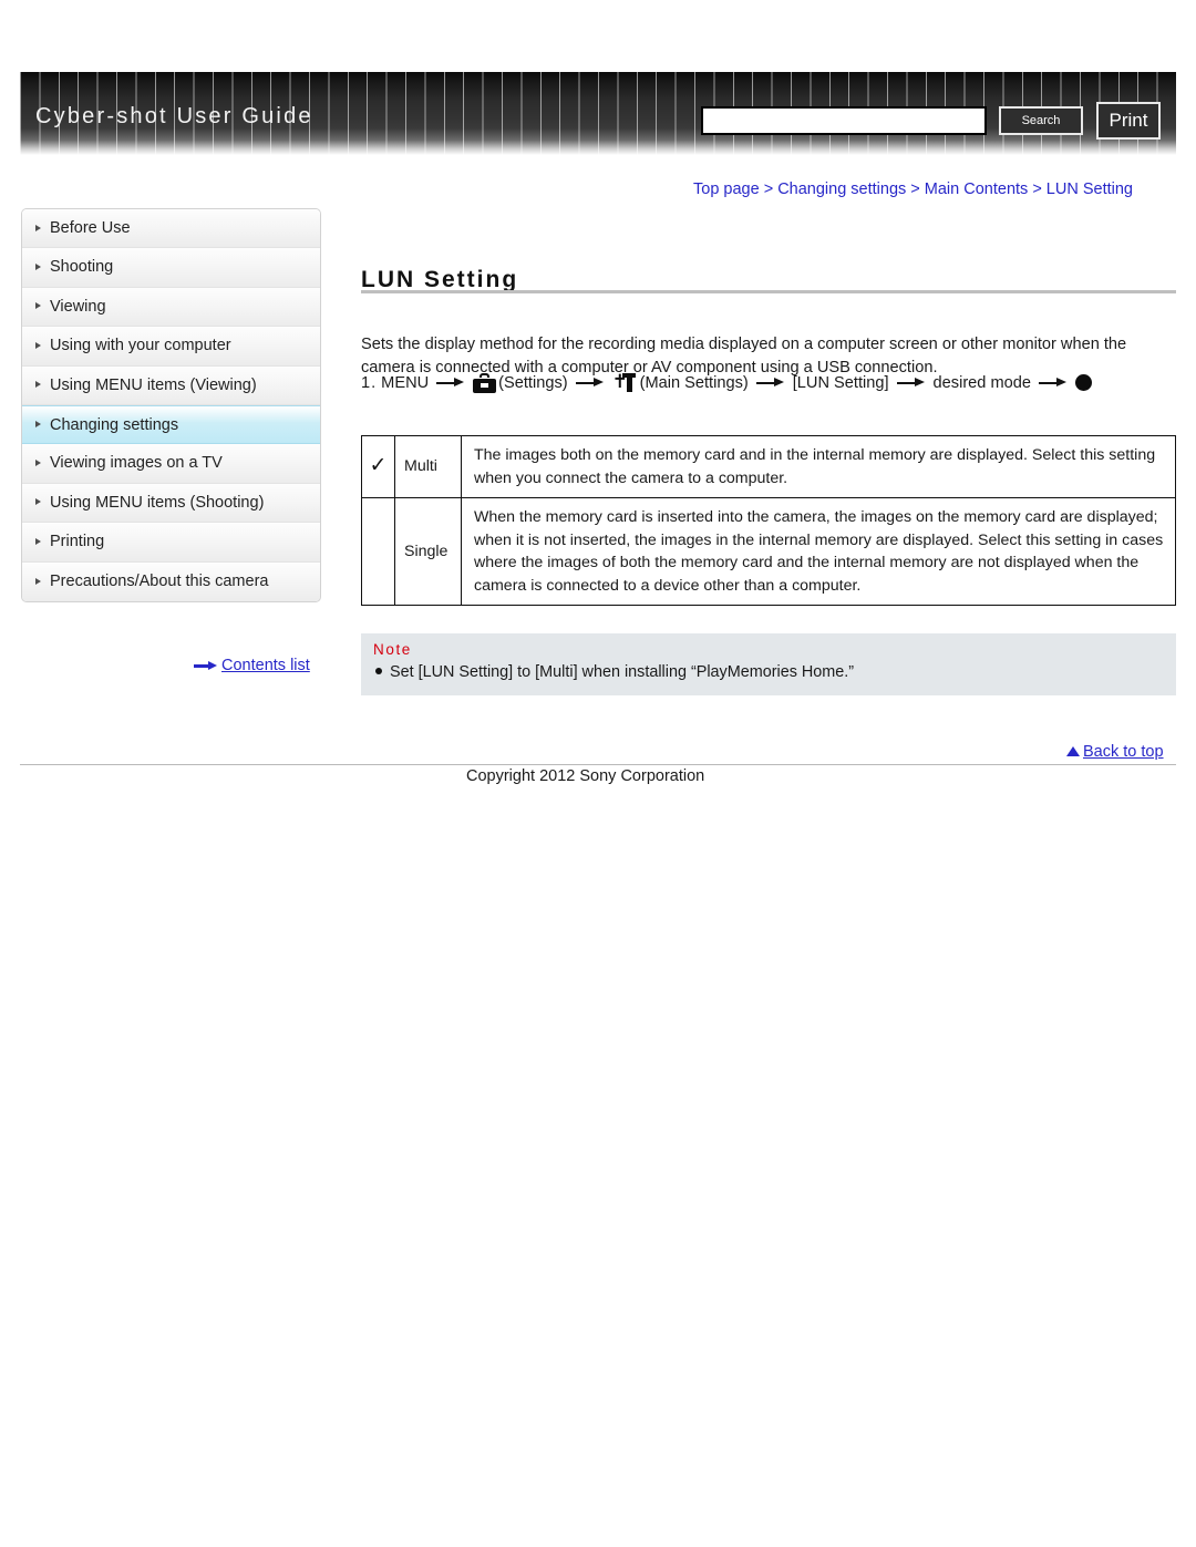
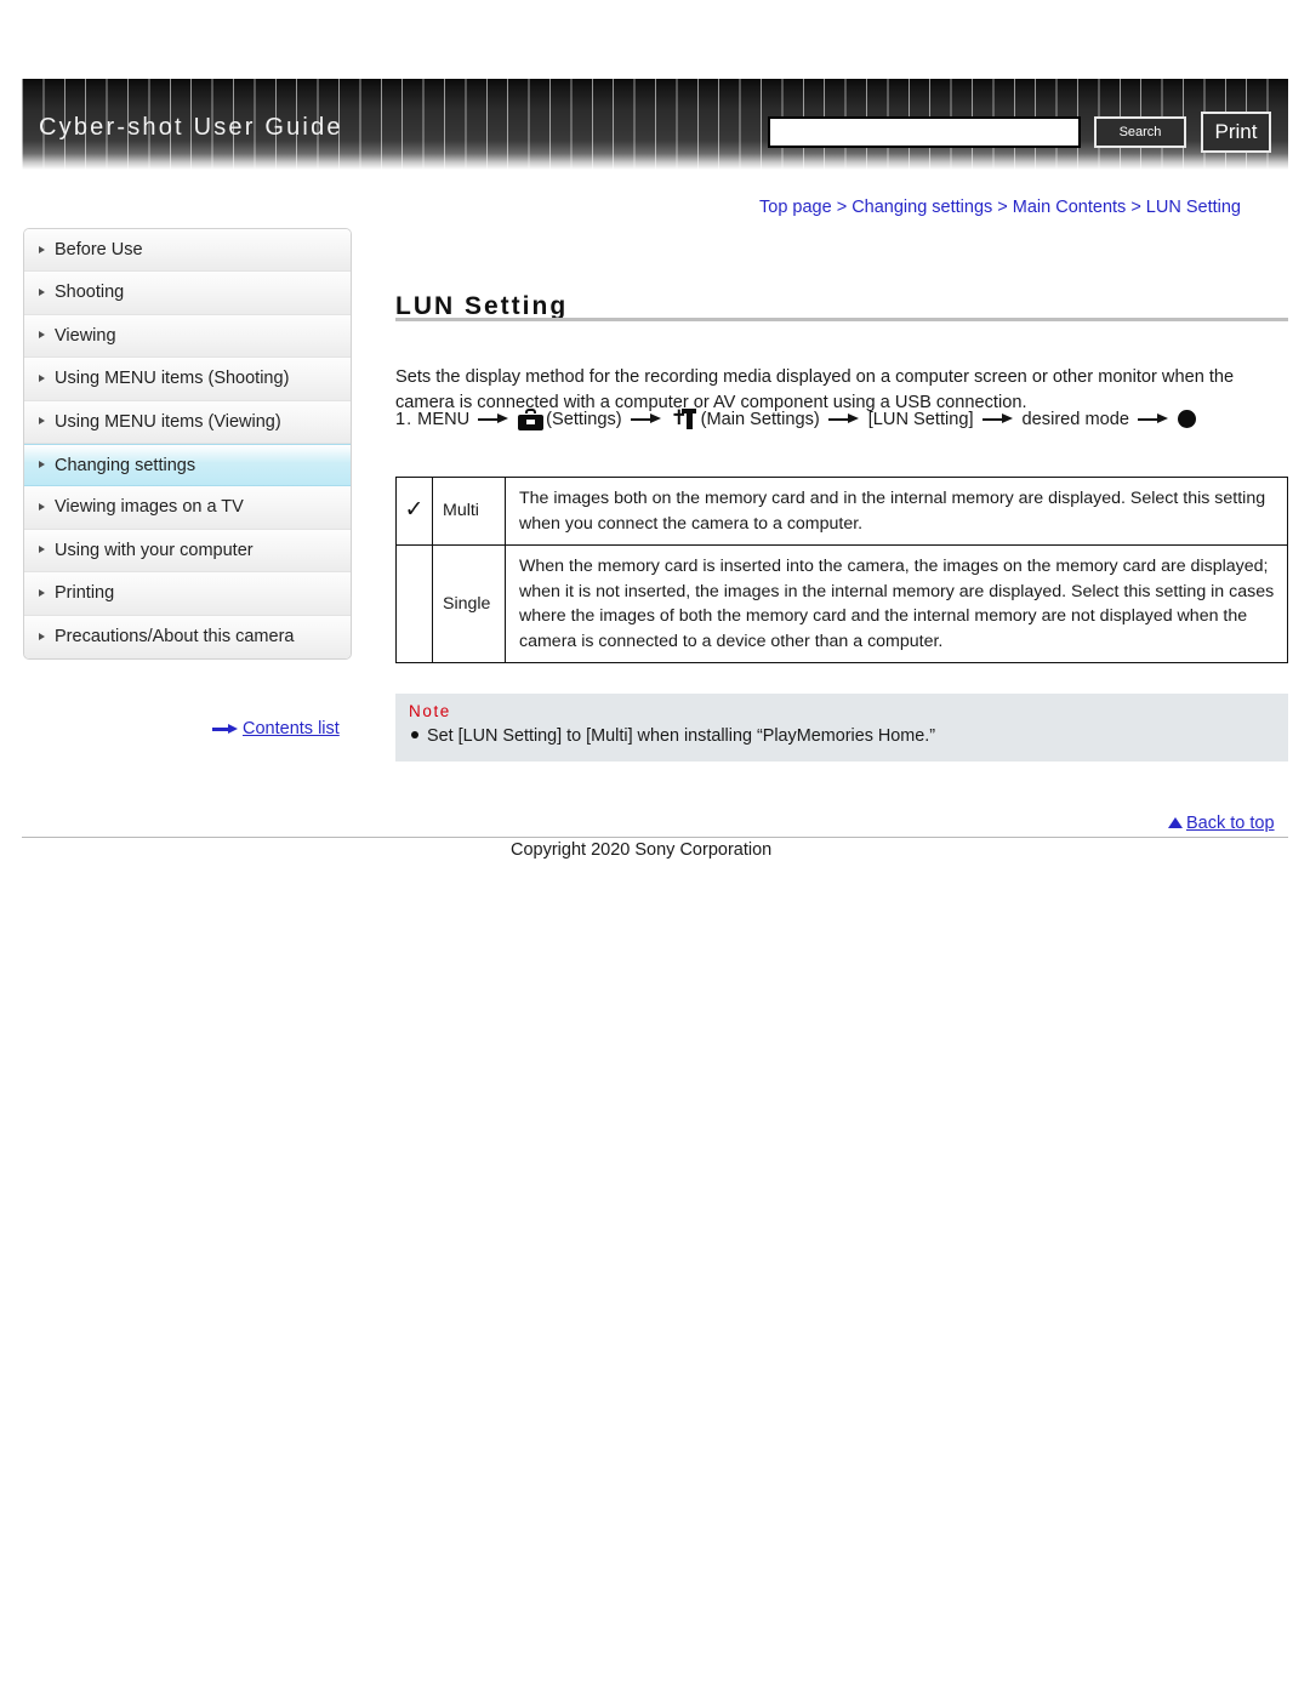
  Cyber-shot User Guide
  Search
  Print
  Before Use
  Shooting
  Viewing
- Using with your computer
+ Using MENU items (Shooting)
  Using MENU items (Viewing)
  Changing settings
  Viewing images on a TV
- Using MENU items (Shooting)
+ Using with your computer
  Printing
  Precautions/About this camera
  Contents list
  Top page > Changing settings > Main Contents > LUN Setting
  LUN Setting
  Sets the display method for the recording media displayed on a computer screen or other monitor when the camera is connected with a computer or AV component using a USB connection.
  1.
  MENU
  (Settings)
  ✝
  (Main Settings)
  [LUN Setting]
  desired mode
  ✓	Multi	The images both on the memory card and in the internal memory are displayed. Select this setting when you connect the camera to a computer.
  	Single	When the memory card is inserted into the camera, the images on the memory card are displayed; when it is not inserted, the images in the internal memory are displayed. Select this setting in cases where the images of both the memory card and the internal memory are not displayed when the camera is connected to a device other than a computer.
  Note
  Set [LUN Setting] to [Multi] when installing “PlayMemories Home.”
  Back to top
- Copyright 2012 Sony Corporation
+ Copyright 2020 Sony Corporation
